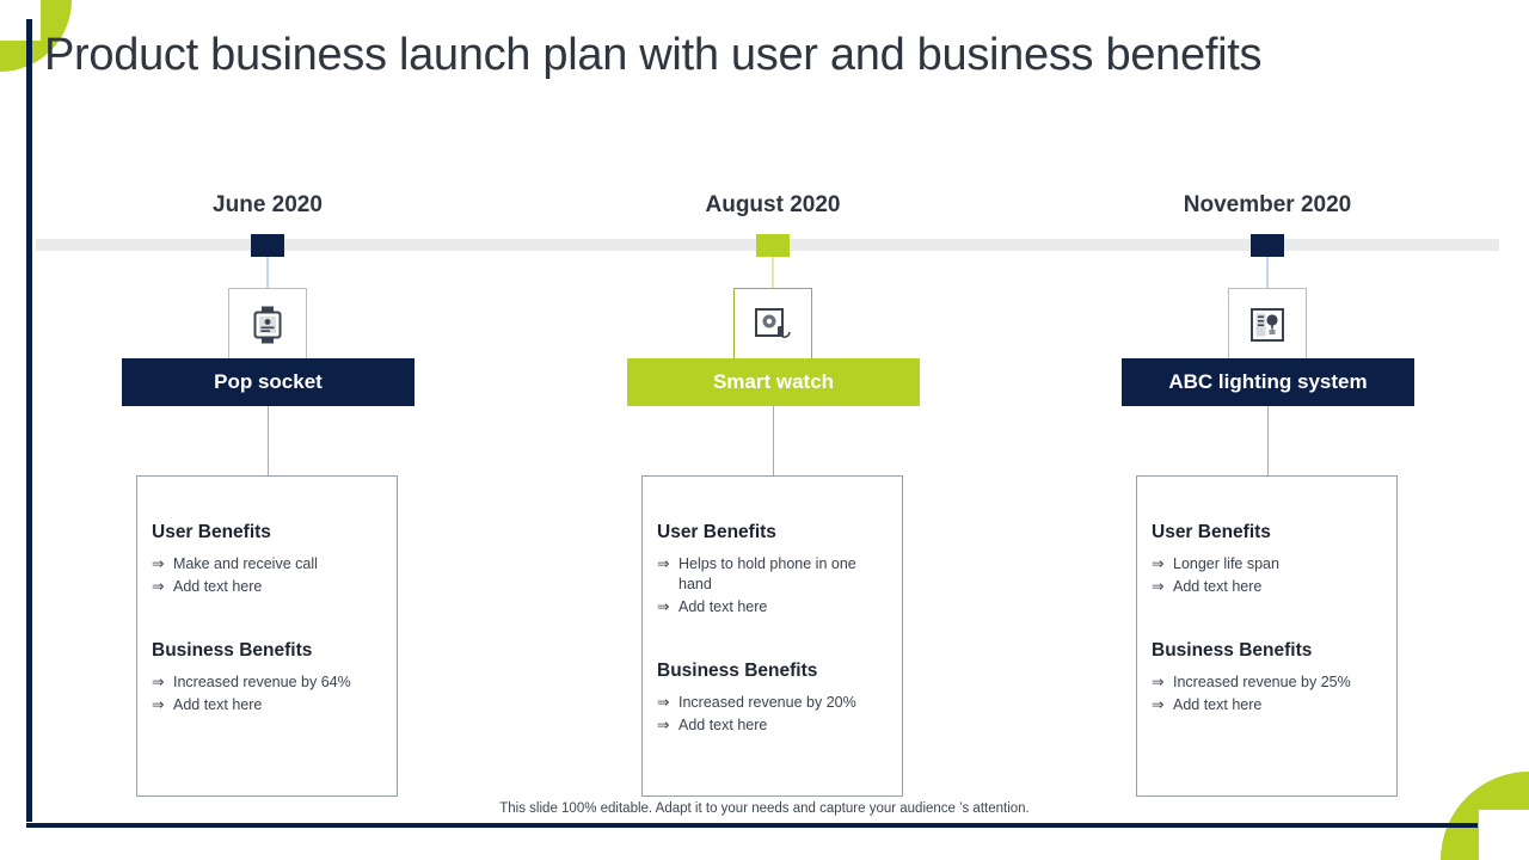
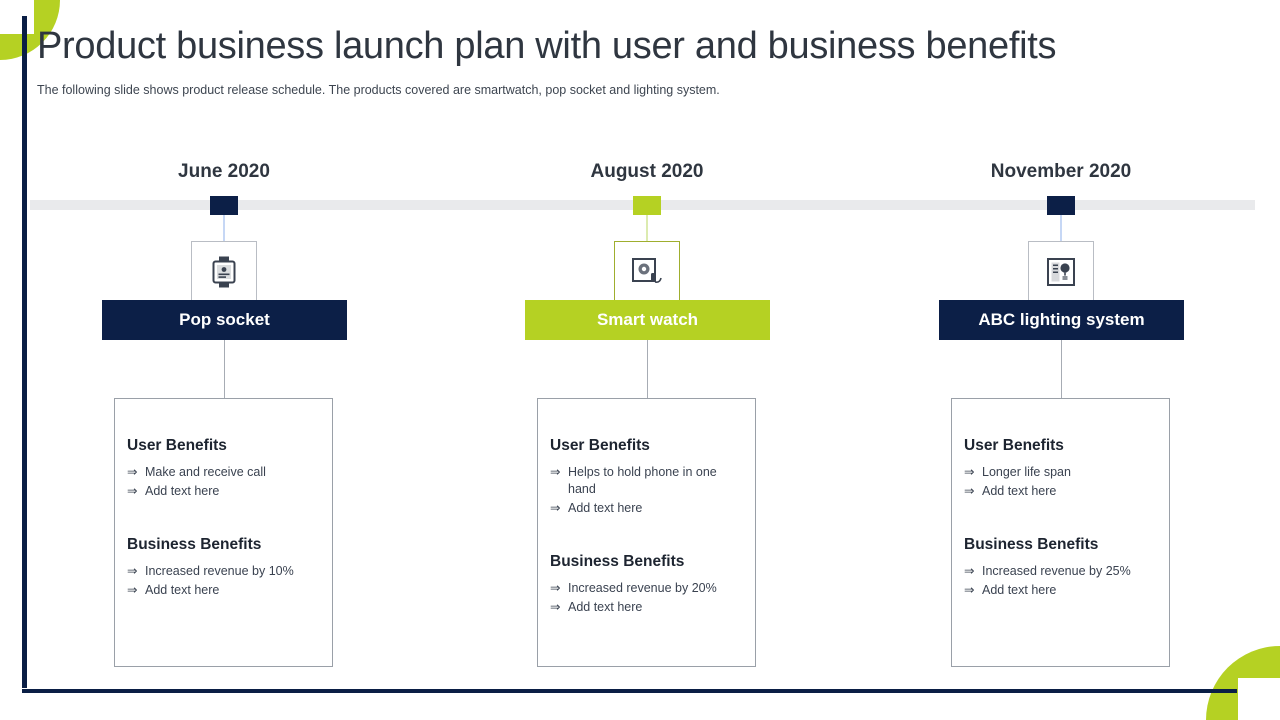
  Product business launch plan with user and business benefits
+ The following slide shows product release schedule. The products covered are smartwatch, pop socket and lighting system.
  June 2020
  Pop socket
  User Benefits
  ⇒
  Make and receive call
  ⇒
  Add text here
  Business Benefits
  ⇒
- Increased revenue by 64%
+ Increased revenue by 10%
  ⇒
  Add text here
  August 2020
  Smart watch
  User Benefits
  ⇒
  Helps to hold phone in one hand
  ⇒
  Add text here
  Business Benefits
  ⇒
  Increased revenue by 20%
  ⇒
  Add text here
  November 2020
  ABC lighting system
  User Benefits
  ⇒
  Longer life span
  ⇒
  Add text here
  Business Benefits
  ⇒
  Increased revenue by 25%
  ⇒
  Add text here
- This slide 100% editable. Adapt it to your needs and capture your audience ’s attention.
